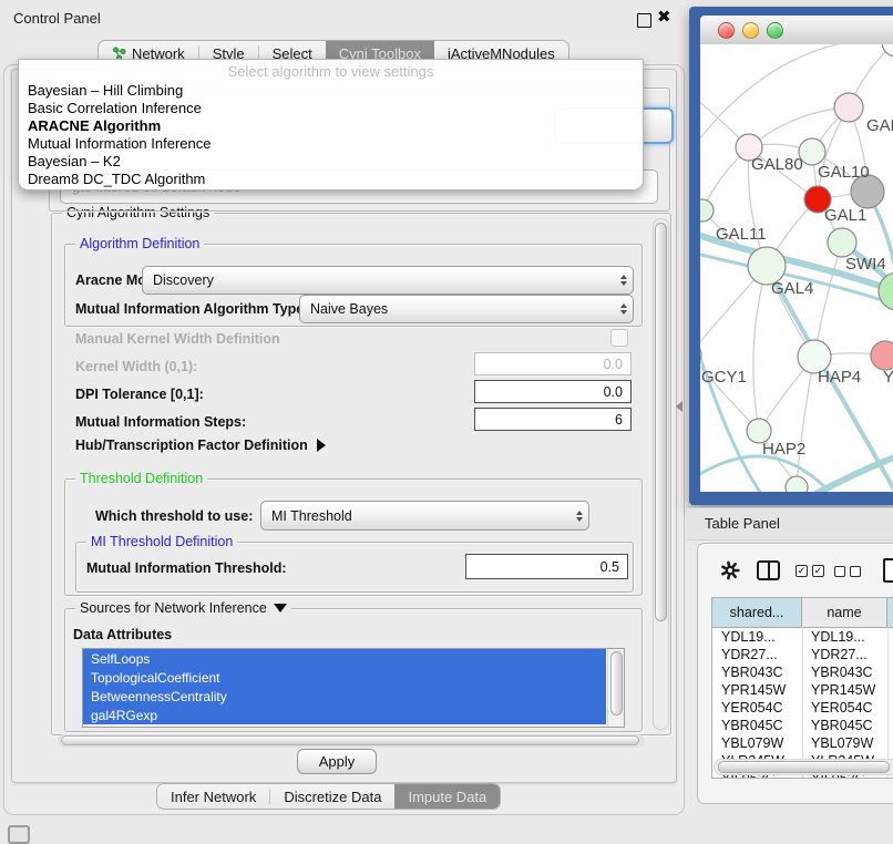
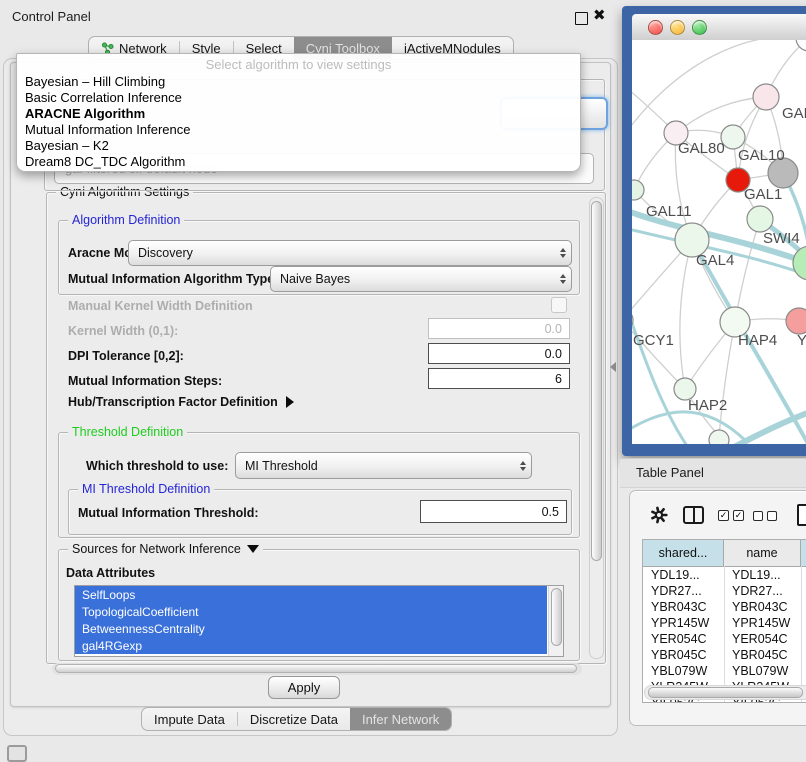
  Control Panel
  ✖
  Network
  Style
  Select
  Cyni Toolbox
  jActiveMNodules
  Select algorithm to view settings
  Bayesian – Hill Climbing
  Basic Correlation Inference
  ARACNE Algorithm
  Mutual Information Inference
  Bayesian – K2
  Dream8 DC_TDC Algorithm
  Cyni Algorithm Settings
  Algorithm Definition
  Discovery
  Mutual Information Algorithm Typ
  Naive Bayes
  Manual Kernel Width Definition
  Kernel Width (0,1):
  0.0
- DPI Tolerance [0,1]:
+ DPI Tolerance [0,2]:
  0.0
  Mutual Information Steps:
  6
  Hub/Transcription Factor Definition
  Threshold Definition
  Which threshold to use:
  MI Threshold
  MI Threshold Definition
  Mutual Information Threshold:
  0.5
  Sources for Network Inference
  Data Attributes
  SelfLoops
  TopologicalCoefficient
  BetweennessCentrality
  gal4RGexp
  Apply
- Infer Network
+ Impute Data
  Discretize Data
- Impute Data
+ Infer Network
  GAL80
  GAL10
  GAL1
  GAL11
  SWI4
  GAL4
  GCY1
  HAP4
  Y
  HAP2
  Table Panel
  ✓
  ✓
  shared...
  name
  YDL19...
  YDL19...
  YDR27...
  YDR27...
  YBR043C
  YBR043C
  YPR145W
  YPR145W
  YER054C
  YER054C
  YBR045C
  YBR045C
  YBL079W
  YBL079W
